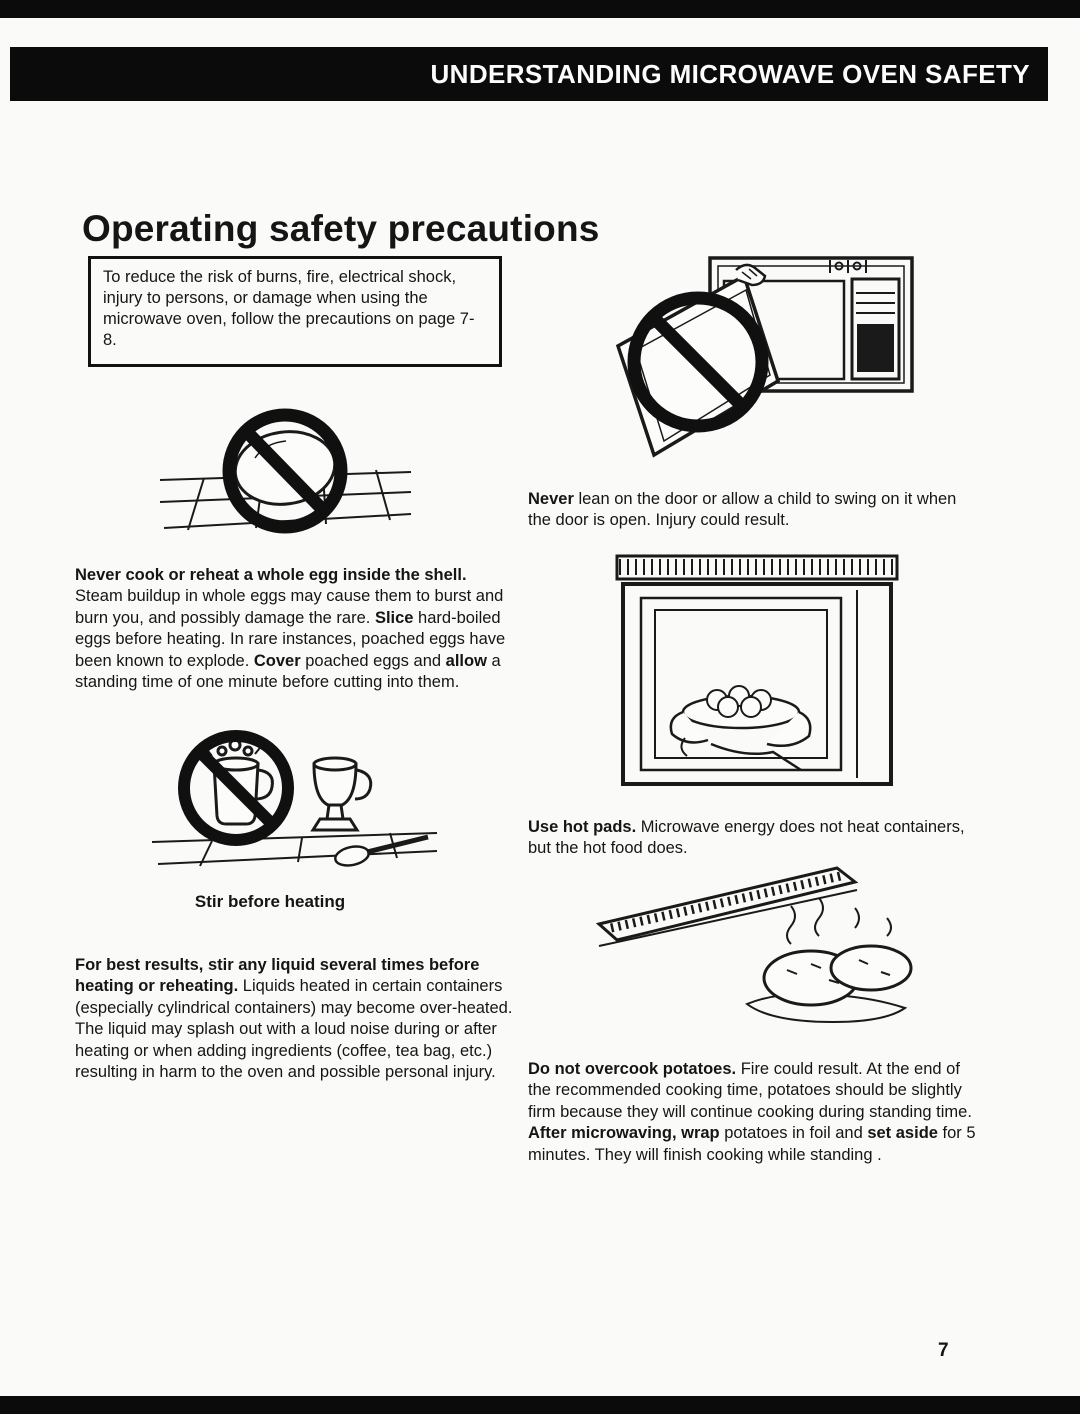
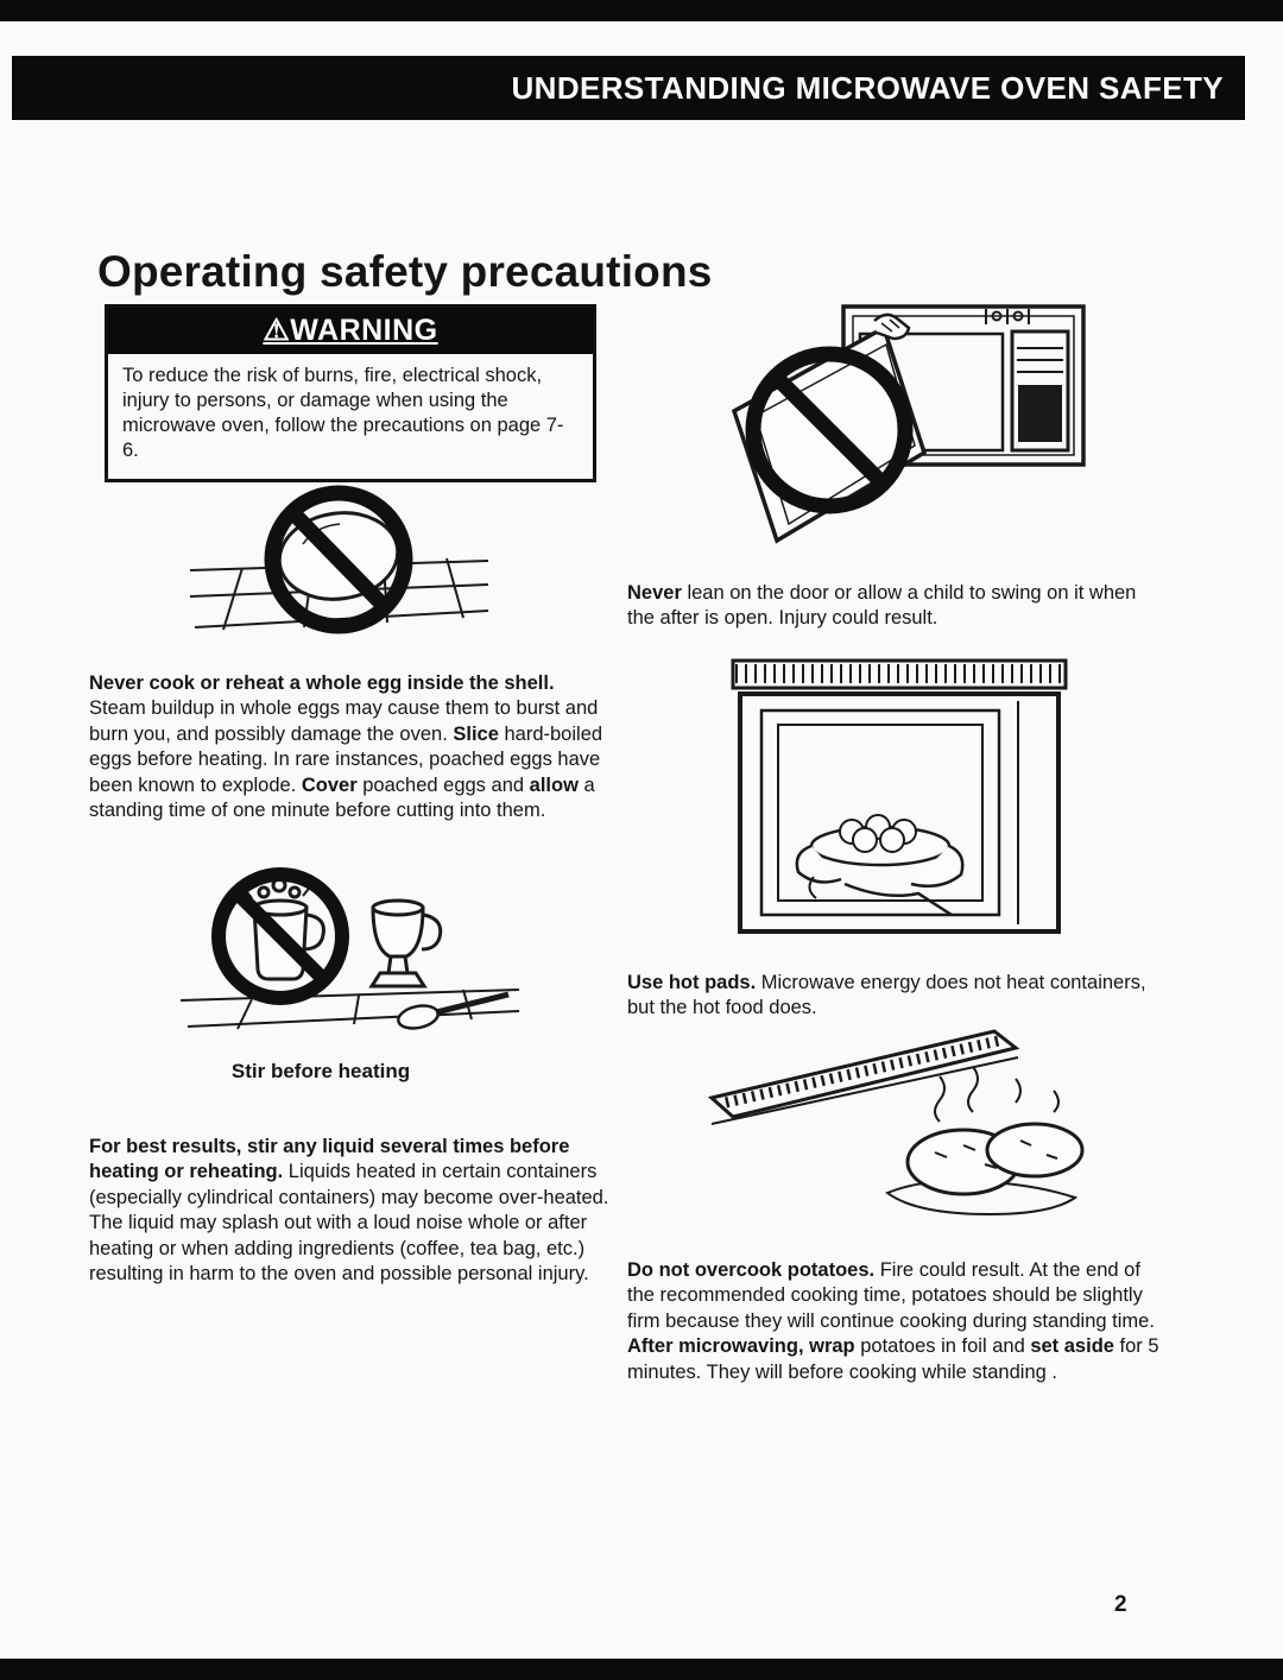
  UNDERSTANDING MICROWAVE OVEN SAFETY
  Operating safety precautions
+ ⚠WARNING
- To reduce the risk of burns, fire, electrical shock, injury to persons, or damage when using the microwave oven, follow the precautions on page 7-8.
+ To reduce the risk of burns, fire, electrical shock, injury to persons, or damage when using the microwave oven, follow the precautions on page 7-6.
- Never cook or reheat a whole egg inside the shell. Steam buildup in whole eggs may cause them to burst and burn you, and possibly damage the rare. Slice hard-boiled eggs before heating. In rare instances, poached eggs have been known to explode. Cover poached eggs and allow a standing time of one minute before cutting into them.
+ Never cook or reheat a whole egg inside the shell. Steam buildup in whole eggs may cause them to burst and burn you, and possibly damage the oven. Slice hard-boiled eggs before heating. In rare instances, poached eggs have been known to explode. Cover poached eggs and allow a standing time of one minute before cutting into them.
  Stir before heating
- For best results, stir any liquid several times before heating or reheating. Liquids heated in certain containers (especially cylindrical containers) may become over-heated. The liquid may splash out with a loud noise during or after heating or when adding ingredients (coffee, tea bag, etc.) resulting in harm to the oven and possible personal injury.
+ For best results, stir any liquid several times before heating or reheating. Liquids heated in certain containers (especially cylindrical containers) may become over-heated. The liquid may splash out with a loud noise whole or after heating or when adding ingredients (coffee, tea bag, etc.) resulting in harm to the oven and possible personal injury.
- Never lean on the door or allow a child to swing on it when the door is open. Injury could result.
+ Never lean on the door or allow a child to swing on it when the after is open. Injury could result.
  Use hot pads. Microwave energy does not heat containers, but the hot food does.
- Do not overcook potatoes. Fire could result. At the end of the recommended cooking time, potatoes should be slightly firm because they will continue cooking during standing time. After microwaving, wrap potatoes in foil and set aside for 5 minutes. They will finish cooking while standing .
+ Do not overcook potatoes. Fire could result. At the end of the recommended cooking time, potatoes should be slightly firm because they will continue cooking during standing time. After microwaving, wrap potatoes in foil and set aside for 5 minutes. They will before cooking while standing .
- 7
+ 2
